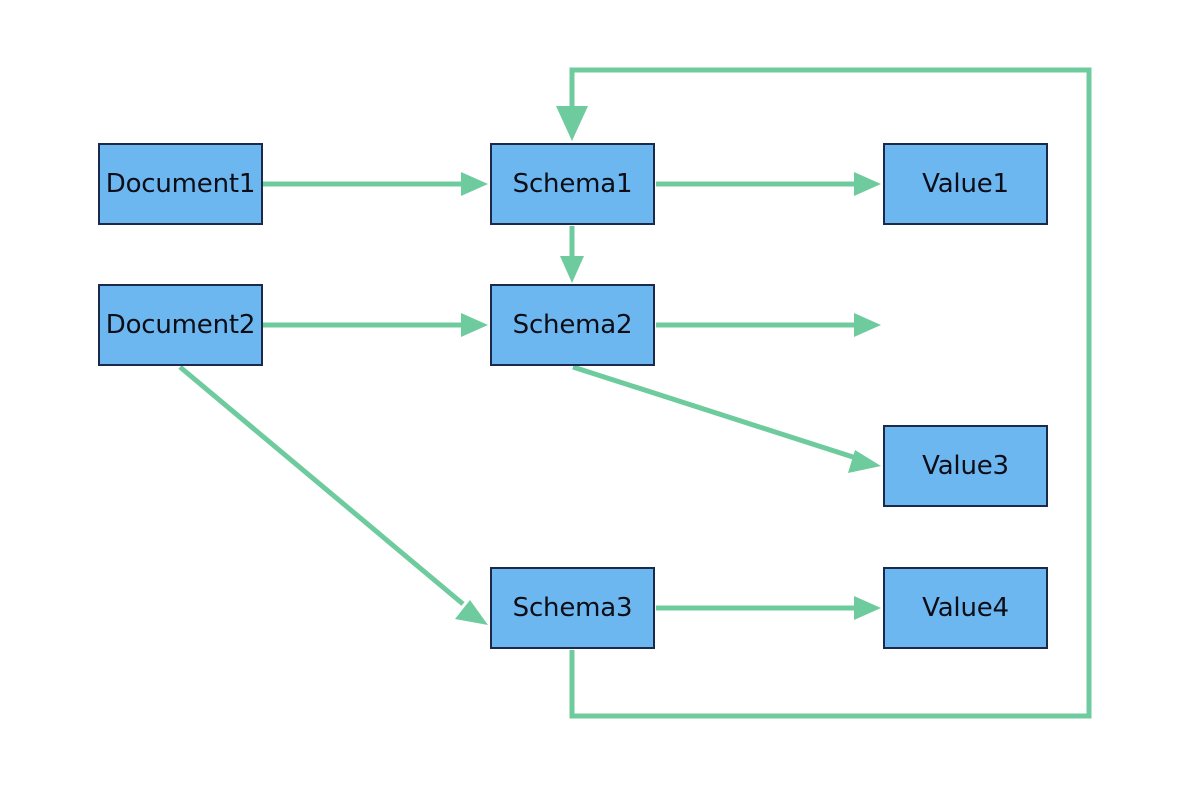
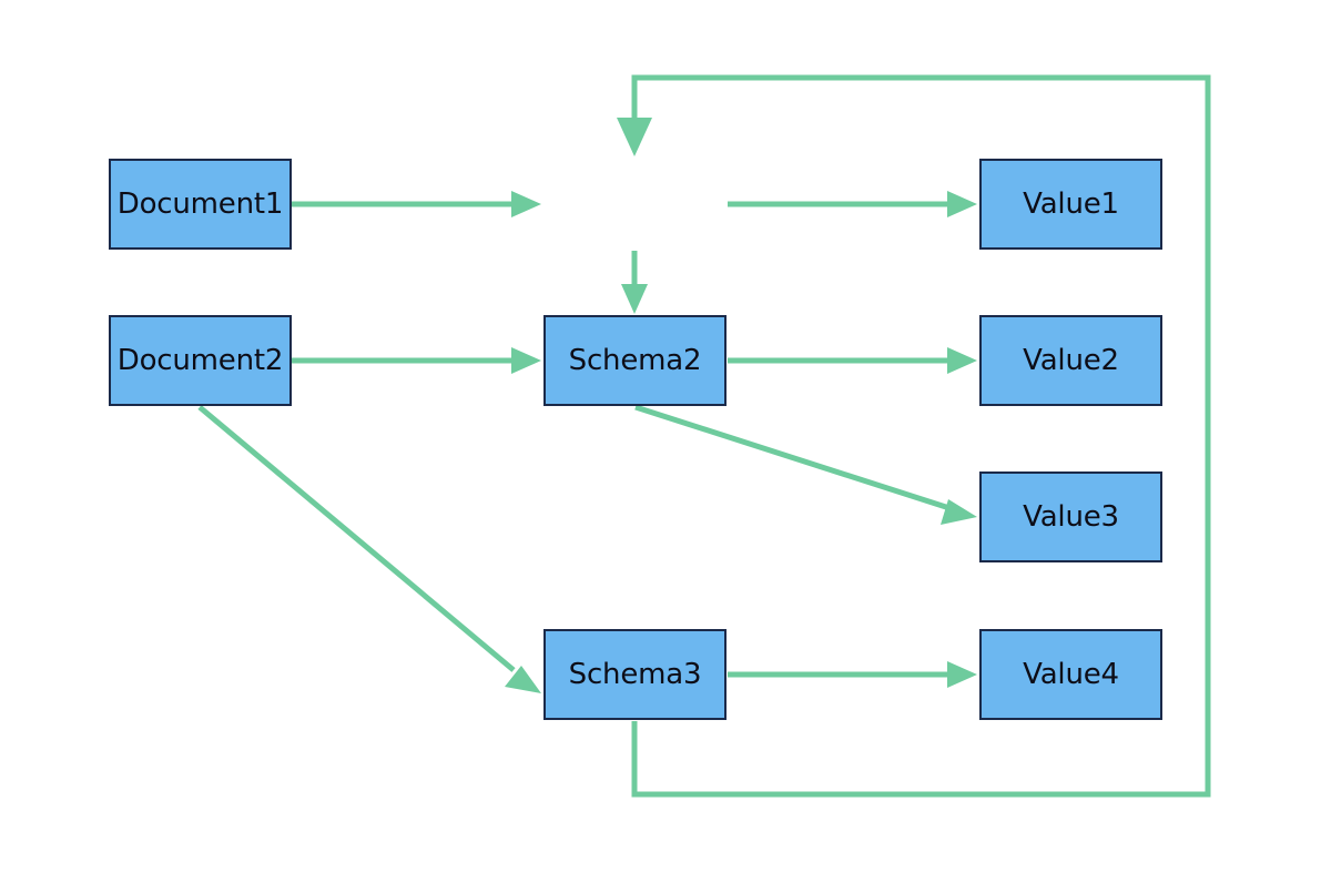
  Document1
  Document2
- Schema1
  Schema2
  Schema3
  Value1
+ Value2
  Value3
  Value4
